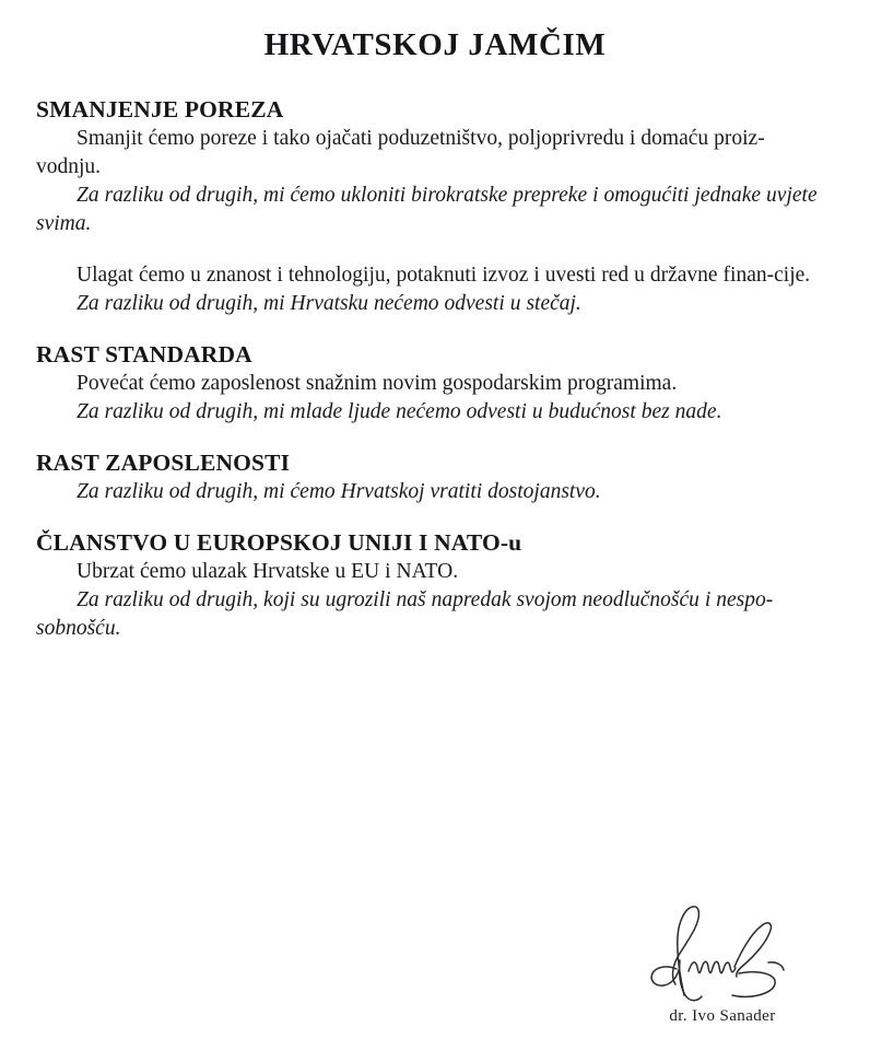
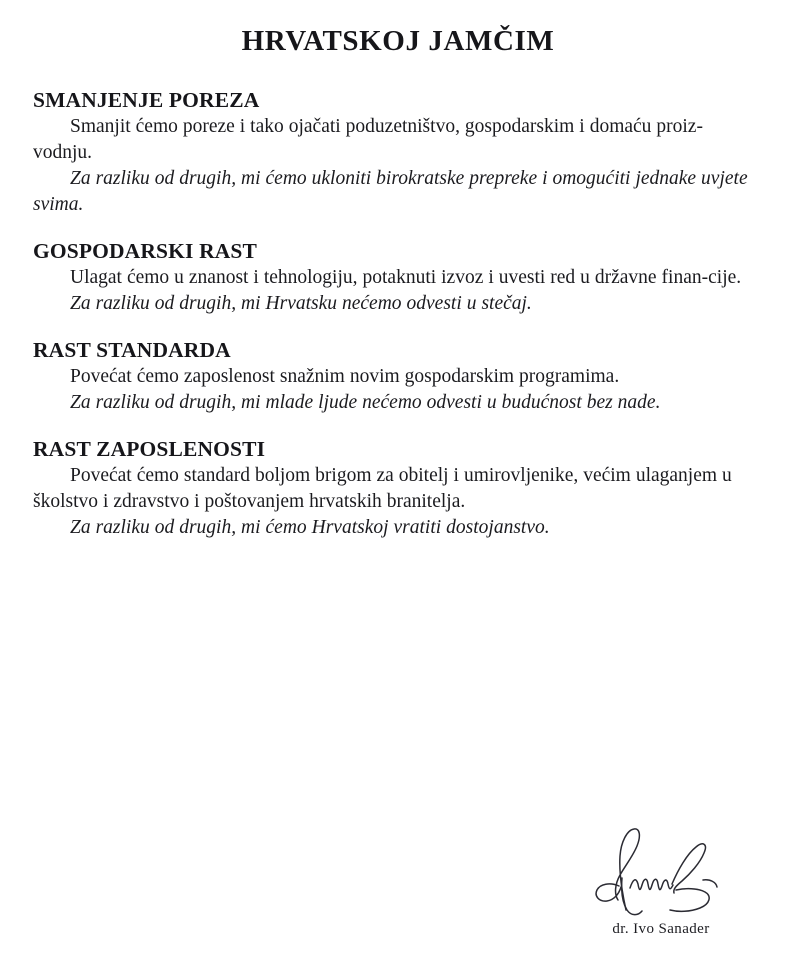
  HRVATSKOJ JAMČIM
  SMANJENJE POREZA
- Smanjit ćemo poreze i tako ojačati poduzetništvo, poljoprivredu i domaću proiz-vodnju.
+ Smanjit ćemo poreze i tako ojačati poduzetništvo, gospodarskim i domaću proiz-vodnju.
  Za razliku od drugih, mi ćemo ukloniti birokratske prepreke i omogućiti jednake uvjete svima.
+ GOSPODARSKI RAST
  Ulagat ćemo u znanost i tehnologiju, potaknuti izvoz i uvesti red u državne finan-cije.
  Za razliku od drugih, mi Hrvatsku nećemo odvesti u stečaj.
  RAST STANDARDA
  Povećat ćemo zaposlenost snažnim novim gospodarskim programima.
  Za razliku od drugih, mi mlade ljude nećemo odvesti u budućnost bez nade.
  RAST ZAPOSLENOSTI
+ Povećat ćemo standard boljom brigom za obitelj i umirovljenike, većim ulaganjem u školstvo i zdravstvo i poštovanjem hrvatskih branitelja.
  Za razliku od drugih, mi ćemo Hrvatskoj vratiti dostojanstvo.
- ČLANSTVO U EUROPSKOJ UNIJI I NATO-u
- Ubrzat ćemo ulazak Hrvatske u EU i NATO.
- Za razliku od drugih, koji su ugrozili naš napredak svojom neodlučnošću i nespo-sobnošću.
  dr. Ivo Sanader
